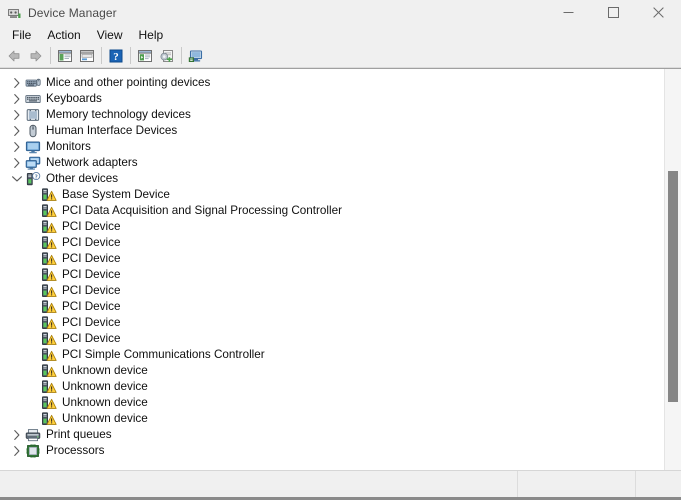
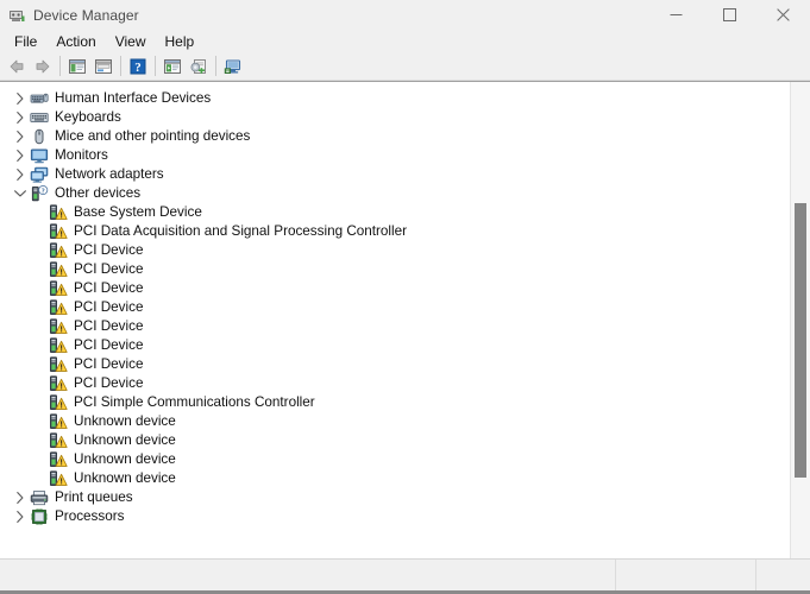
  Device Manager
  File
  Action
  View
  Help
  ?
- Mice and other pointing devices
+ Human Interface Devices
  Keyboards
- Memory technology devices
- Human Interface Devices
+ Mice and other pointing devices
  Monitors
  Network adapters
  Other devices
  Base System Device
  PCI Data Acquisition and Signal Processing Controller
  PCI Device
  PCI Device
  PCI Device
  PCI Device
  PCI Device
  PCI Device
  PCI Device
  PCI Device
  PCI Simple Communications Controller
  Unknown device
  Unknown device
  Unknown device
  Unknown device
  Print queues
  Processors
